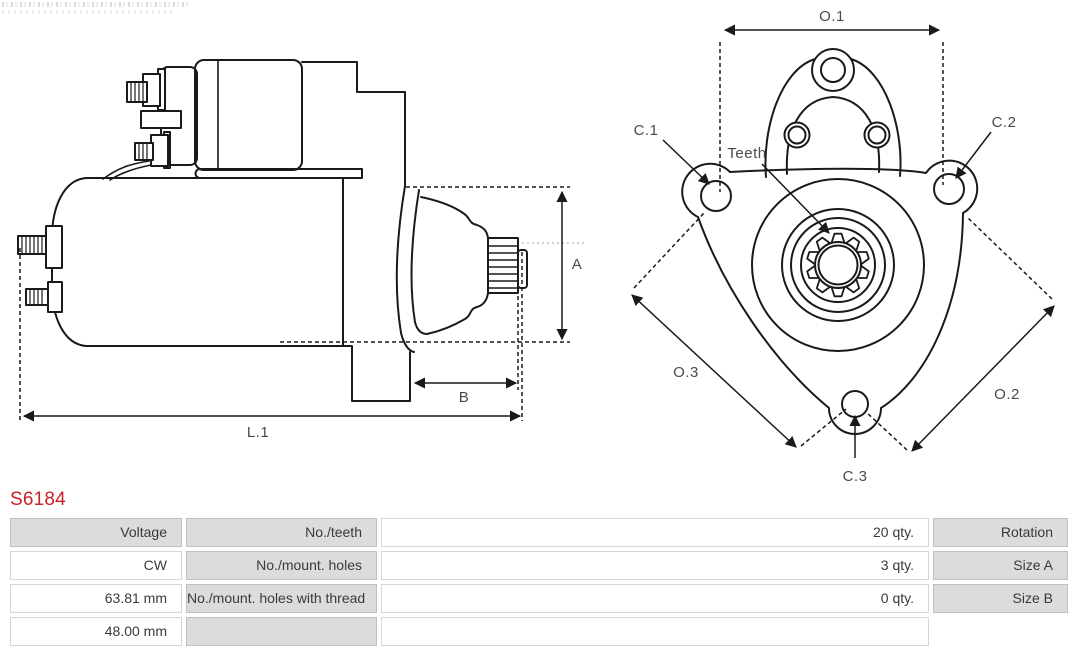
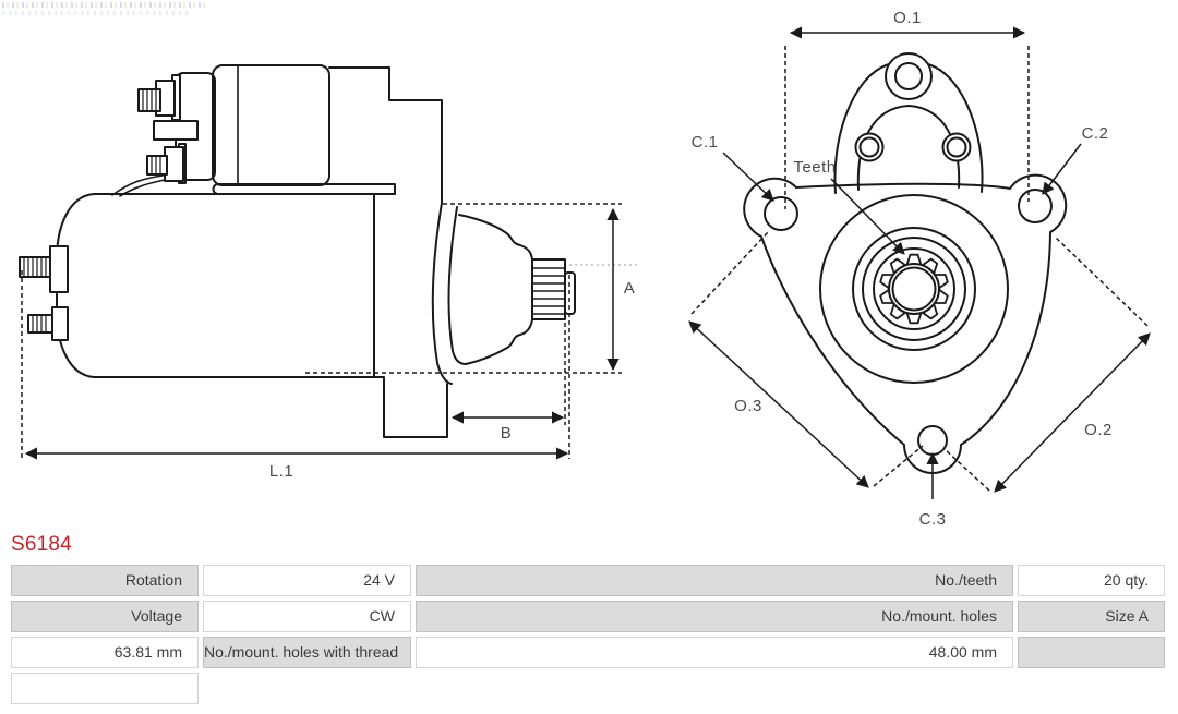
  L.1
  B
  A
  O.1
  C.1
  C.2
  Teeth
  O.3
  O.2
  C.3
  S6184
- Voltage
+ Rotation
+ 24 V
  No./teeth
  20 qty.
- Rotation
+ Voltage
  CW
  No./mount. holes
- 3 qty.
  Size A
  63.81 mm
  No./mount. holes with thread
- 0 qty.
- Size B
  48.00 mm
